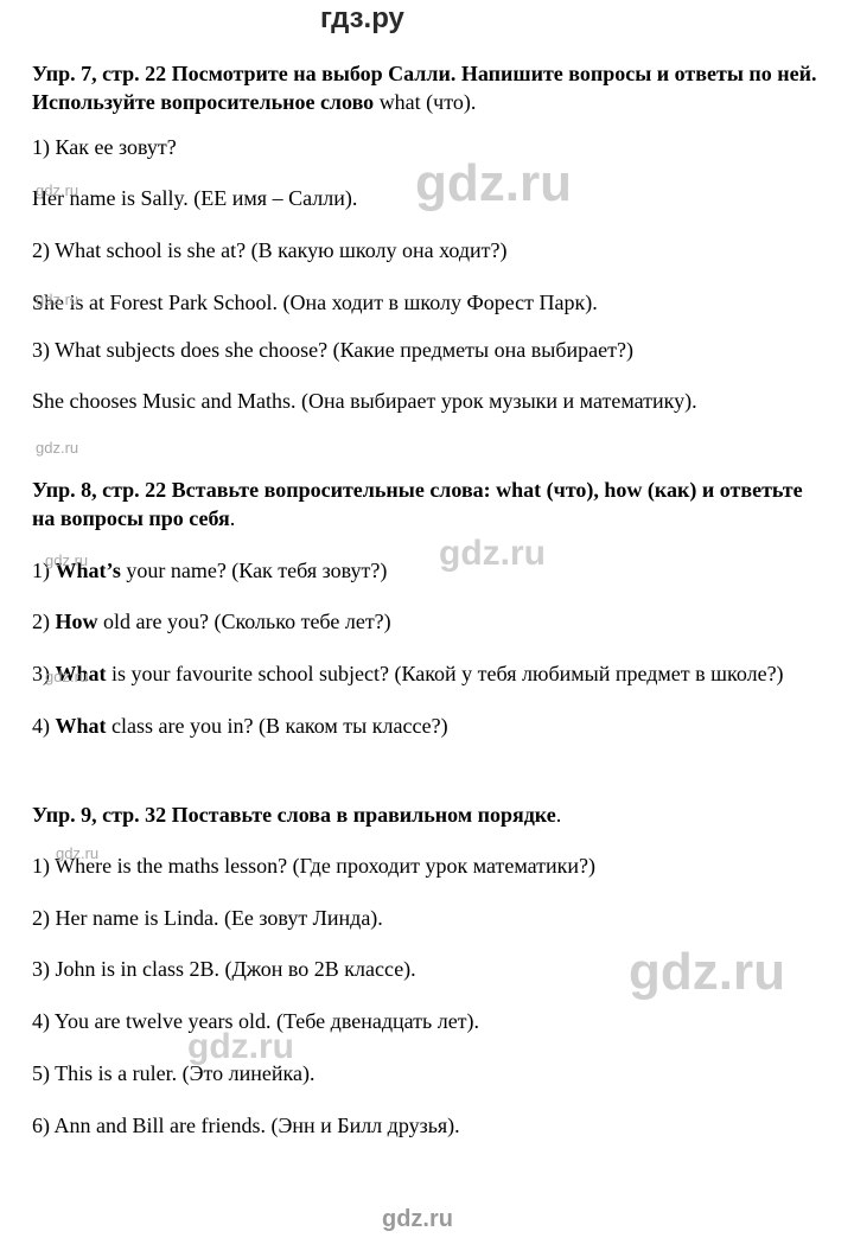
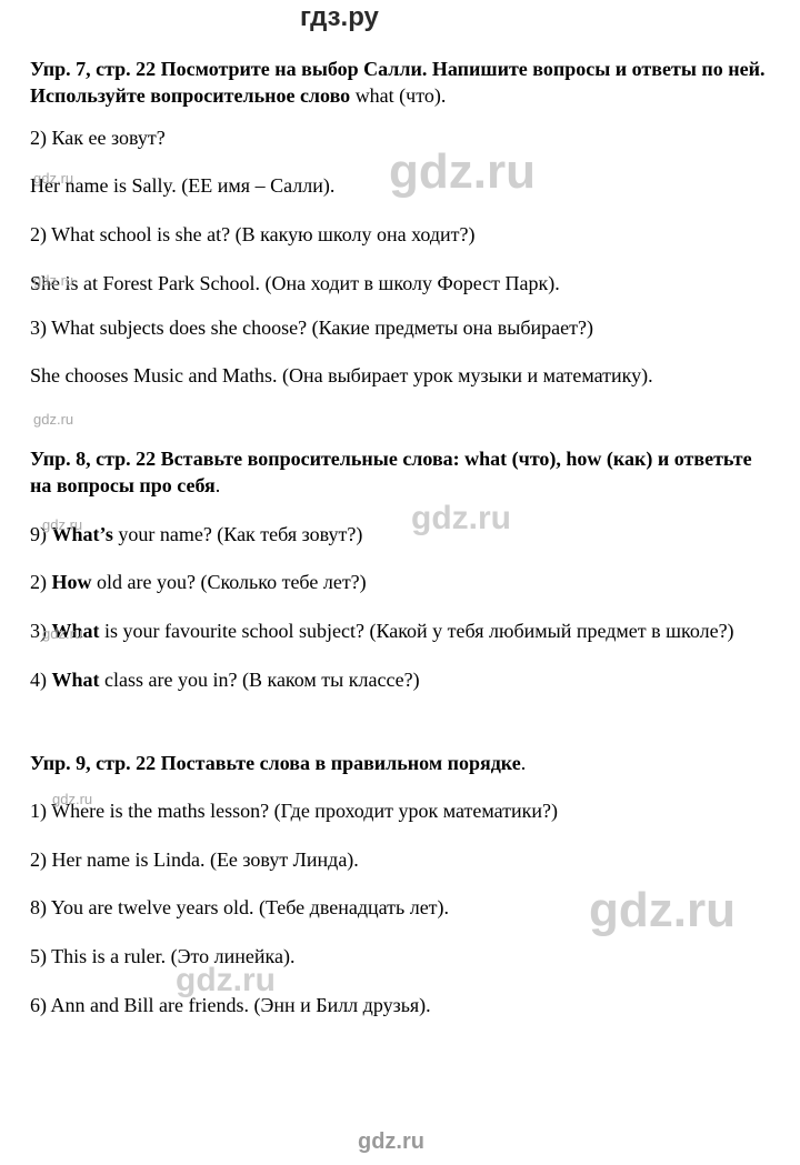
  гдз.ру
  Упр. 7, стр. 22 Посмотрите на выбор Салли. Напишите вопросы и ответы по ней. Используйте вопросительное слово what (что).
- 1) Как ее зовут?
+ 2) Как ее зовут?
  Her name is Sally. (ЕЕ имя – Салли).
  2) What school is she at? (В какую школу она ходит?)
  She is at Forest Park School. (Она ходит в школу Форест Парк).
  3) What subjects does she choose? (Какие предметы она выбирает?)
  She chooses Music and Maths. (Она выбирает урок музыки и математику).
  Упр. 8, стр. 22 Вставьте вопросительные слова: what (что), how (как) и ответьте на вопросы про себя.
- 1) What’s your name? (Как тебя зовут?)
+ 9) What’s your name? (Как тебя зовут?)
  2) How old are you? (Сколько тебе лет?)
  3) What is your favourite school subject? (Какой у тебя любимый предмет в школе?)
  4) What class are you in? (В каком ты классе?)
- Упр. 9, стр. 32 Поставьте слова в правильном порядке.
+ Упр. 9, стр. 22 Поставьте слова в правильном порядке.
  1) Where is the maths lesson? (Где проходит урок математики?)
  2) Her name is Linda. (Ее зовут Линда).
- 3) John is in class 2B. (Джон во 2B классе).
- 4) You are twelve years old. (Тебе двенадцать лет).
+ 8) You are twelve years old. (Тебе двенадцать лет).
  5) This is a ruler. (Это линейка).
  6) Ann and Bill are friends. (Энн и Билл друзья).
  gdz.ru
  gdz.ru
  gdz.ru
  gdz.ru
  gdz.ru
  gdz.ru
  gdz.ru
  gdz.ru
  gdz.ru
  gdz.ru
  gdz.ru
